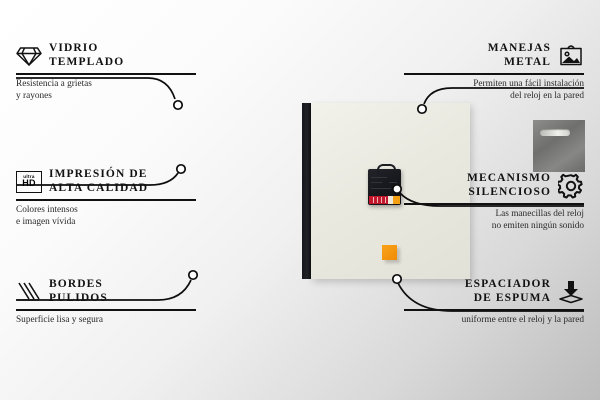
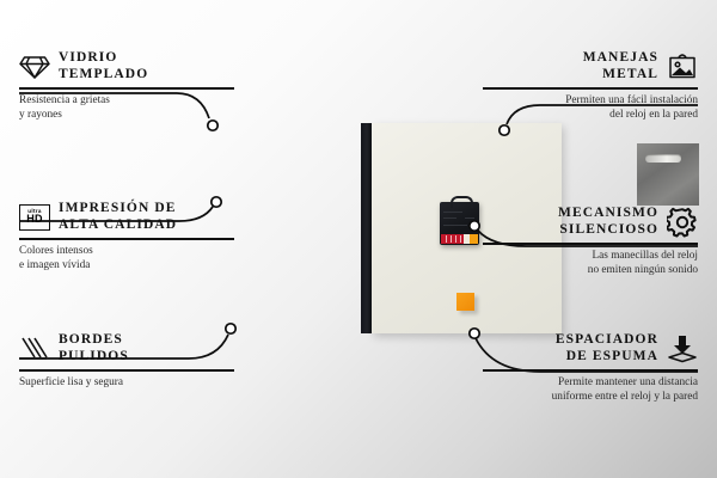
  VIDRIO
  TEMPLADO
  Resistencia a grietas
  y rayones
  HD
  IMPRESIÓN DE
  ALTA CALIDAD
  Colores intensos
  e imagen vívida
  BORDES
  PULIDOS
  Superficie lisa y segura
  MANEJAS
  METAL
  Permiten una fácil instalación
  del reloj en la pared
  MECANISMO
  SILENCIOSO
  Las manecillas del reloj
  no emiten ningún sonido
  ESPACIADOR
  DE ESPUMA
+ Permite mantener una distancia
  uniforme entre el reloj y la pared
